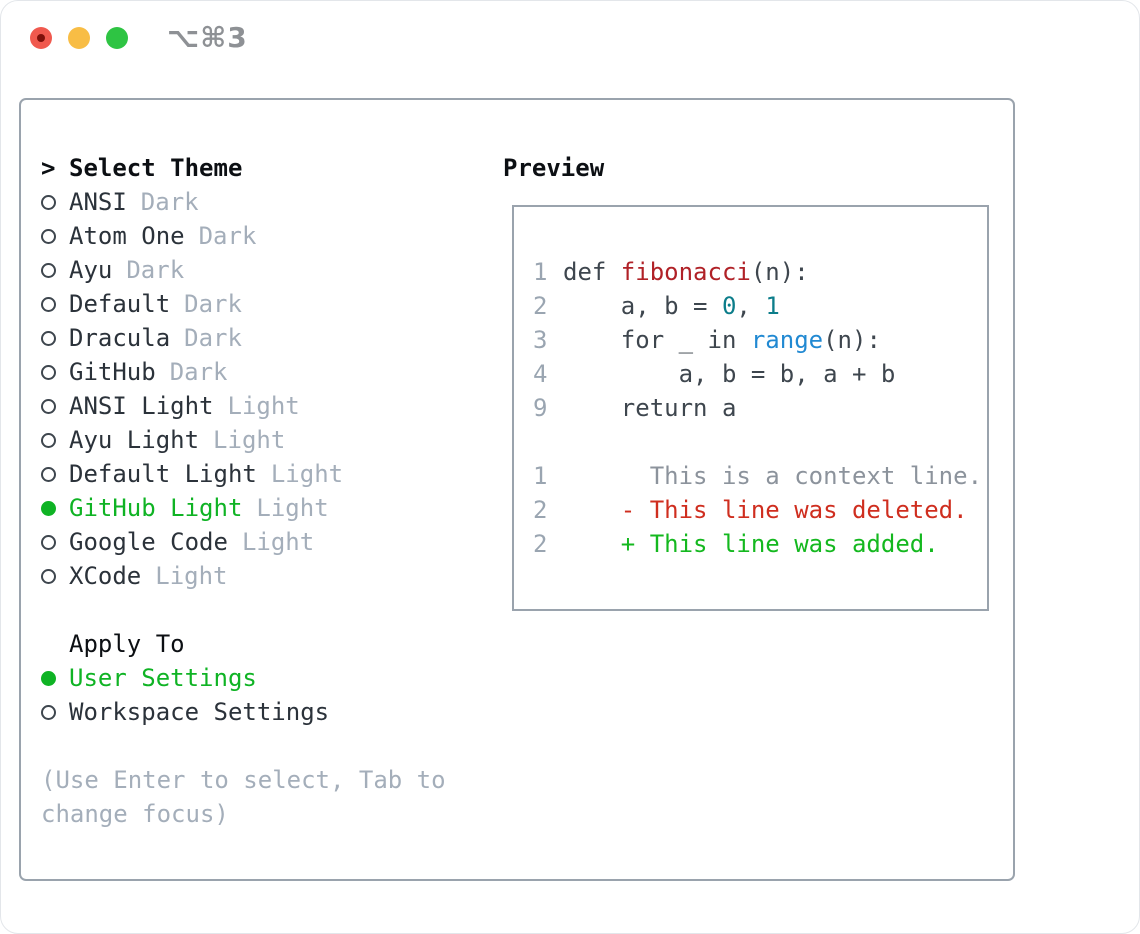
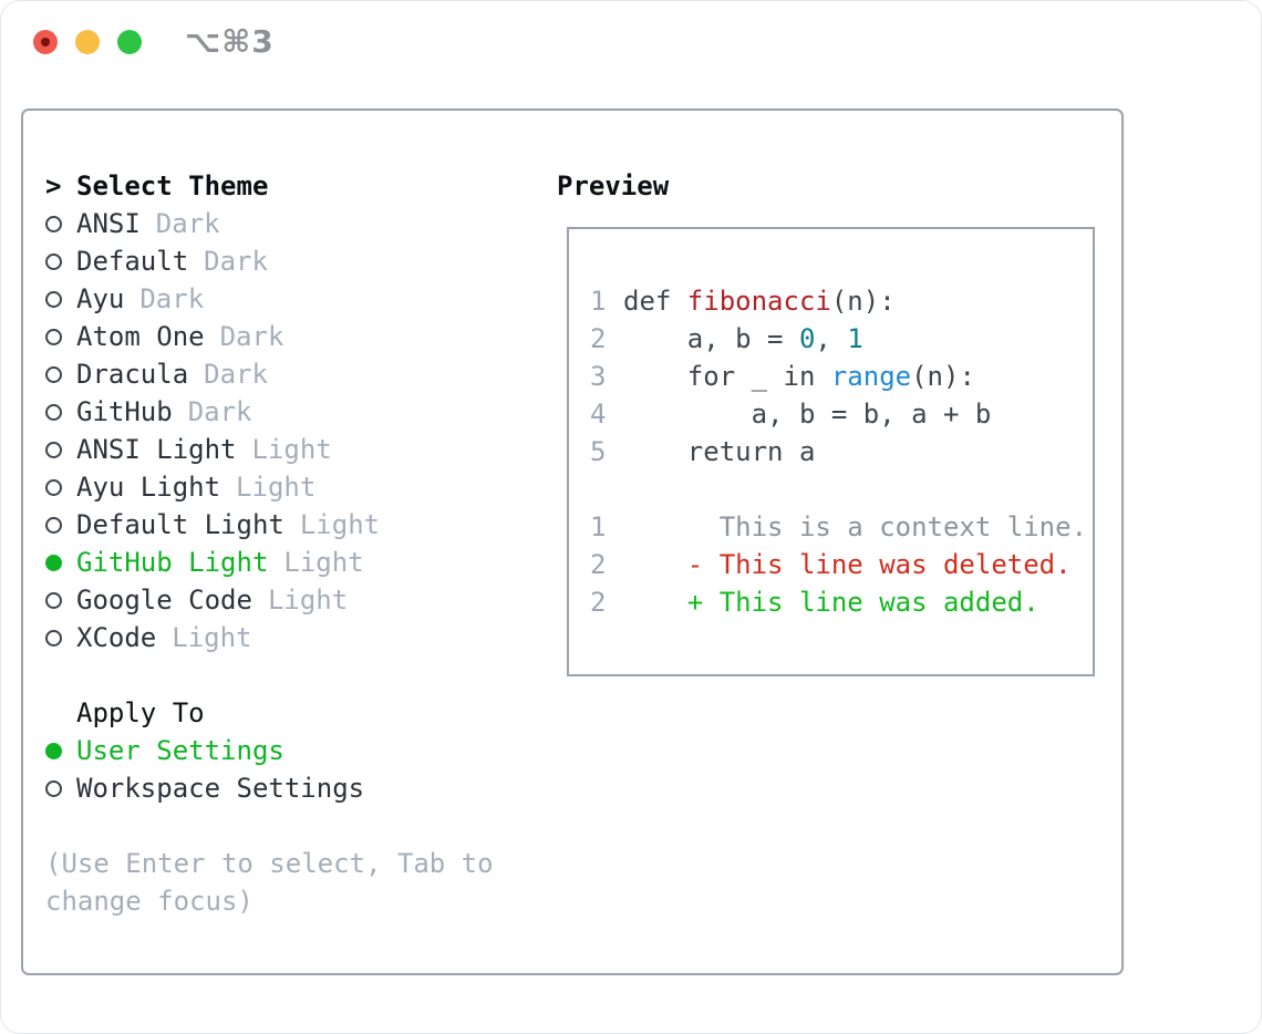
  ⌥⌘3
  >
  Select Theme
  ANSI
  Dark
- Atom One
+ Default
  Dark
  Ayu
  Dark
- Default
+ Atom One
  Dark
  Dracula
  Dark
  GitHub
  Dark
  ANSI Light
  Light
  Ayu Light
  Light
  Default Light
  Light
  GitHub Light
  Light
  Google Code
  Light
  XCode
  Light
  Apply To
  User Settings
  Workspace Settings
  (Use Enter to select, Tab to
  change focus)
  Preview
  1
  def
  fibonacci
  (n):
  2
  a, b =
  0
  ,
  1
  3
  for _ in
  range
  (n):
  4
  a, b = b, a + b
- 9
+ 5
  return a
  1
  This is a context line.
  2
  - This line was deleted.
  2
  + This line was added.
